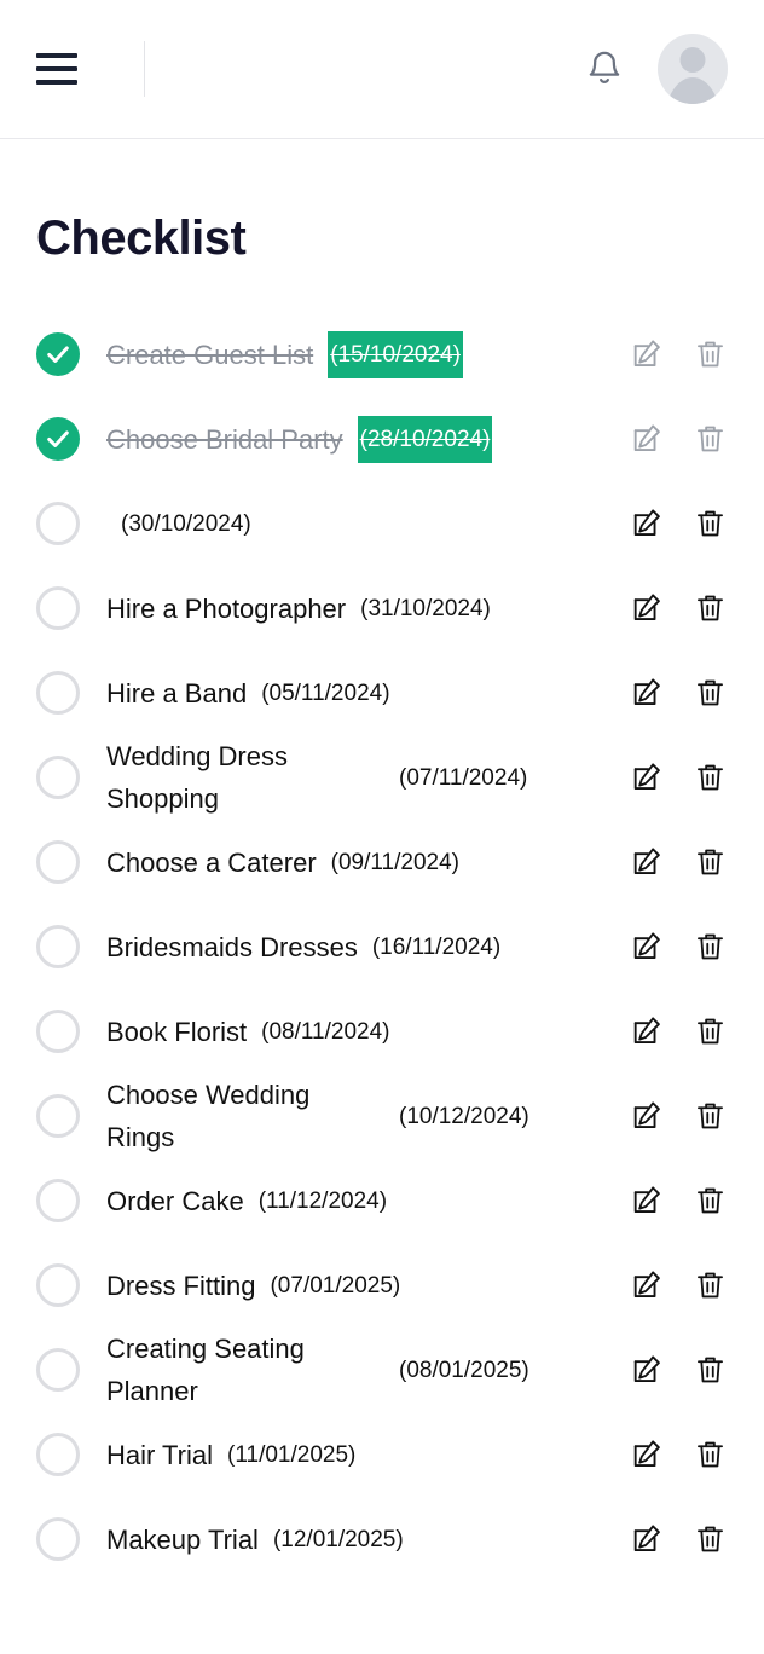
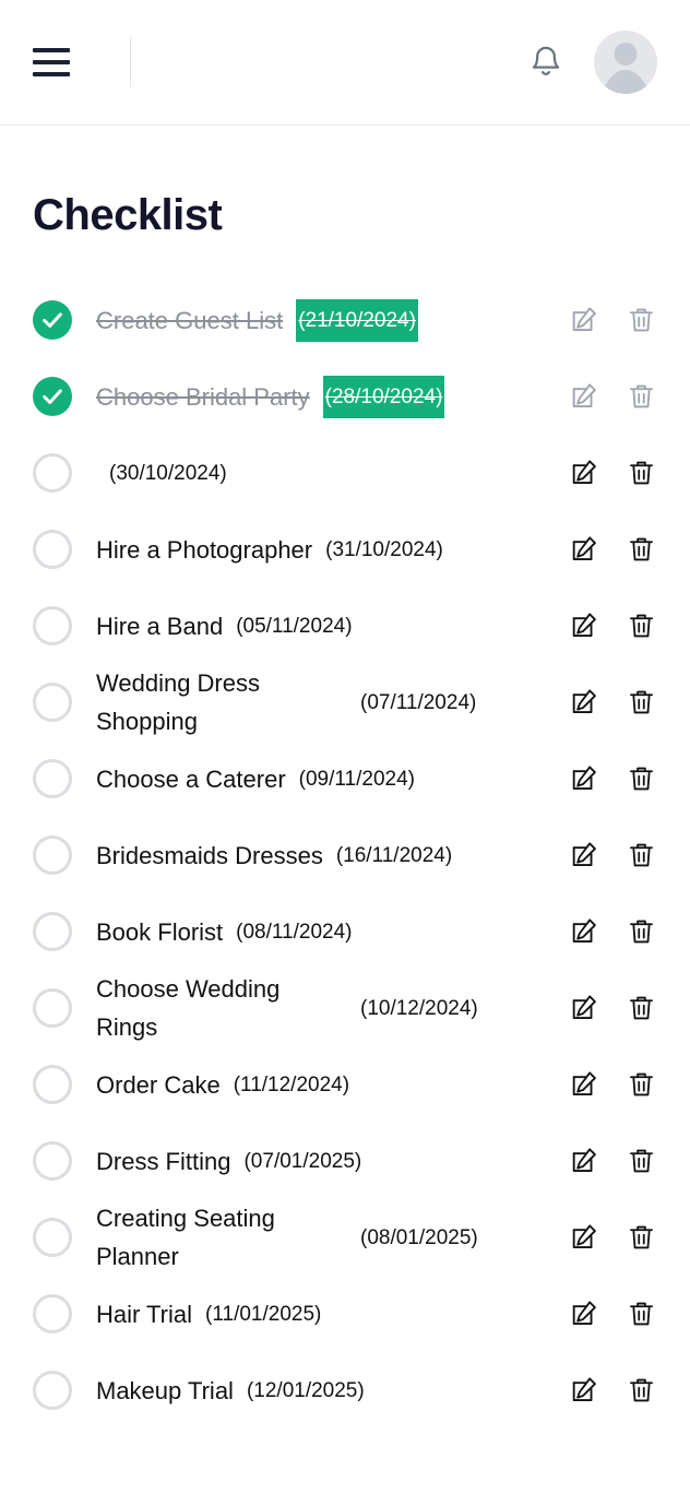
  Checklist
  Create Guest List
- (15/10/2024)
+ (21/10/2024)
  Choose Bridal Party
  (28/10/2024)
  (30/10/2024)
  Hire a Photographer
  (31/10/2024)
  Hire a Band
  (05/11/2024)
  Wedding Dress Shopping
  (07/11/2024)
  Choose a Caterer
  (09/11/2024)
  Bridesmaids Dresses
  (16/11/2024)
  Book Florist
  (08/11/2024)
  Choose Wedding Rings
  (10/12/2024)
  Order Cake
  (11/12/2024)
  Dress Fitting
  (07/01/2025)
  Creating Seating Planner
  (08/01/2025)
  Hair Trial
  (11/01/2025)
  Makeup Trial
  (12/01/2025)
